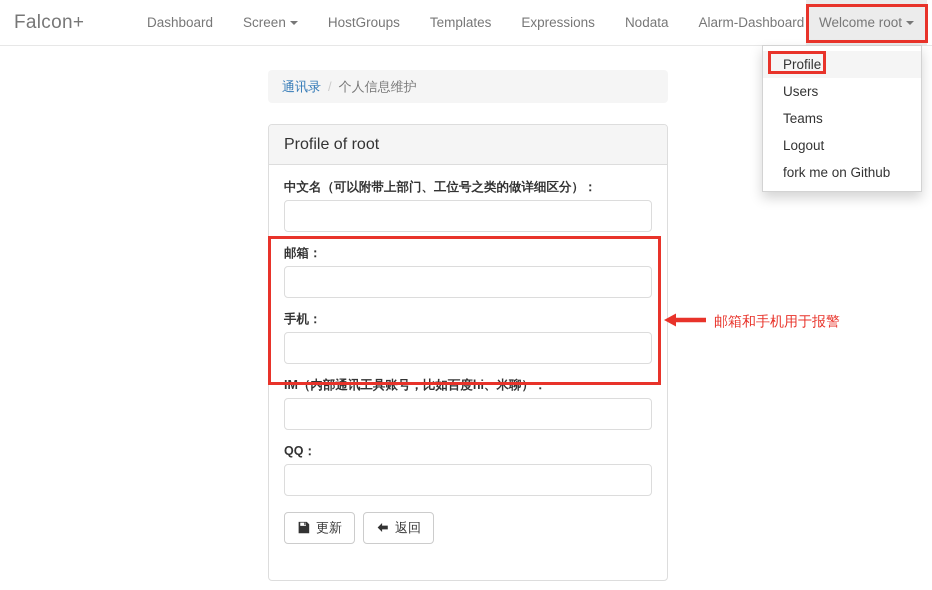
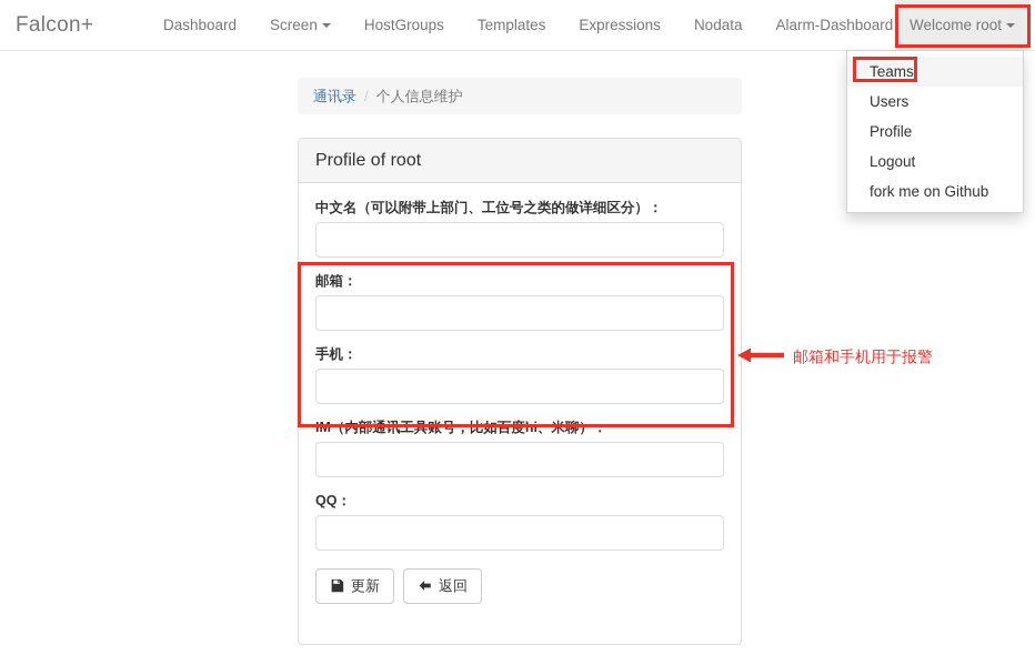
  Falcon+
  Dashboard
  Screen
  HostGroups
  Templates
  Expressions
  Nodata
  Alarm-Dashboard
  Welcome root
- Profile
+ Teams
  Users
- Teams
+ Profile
  Logout
  fork me on Github
  通讯录
  /
  个人信息维护
  Profile of root
  中文名（可以附带上部门、工位号之类的做详细区分）：
  邮箱：
  手机：
  IM（内部通讯工具账号，比如百度hi、米聊）：
  QQ：
  更新
  返回
  邮箱和手机用于报警
